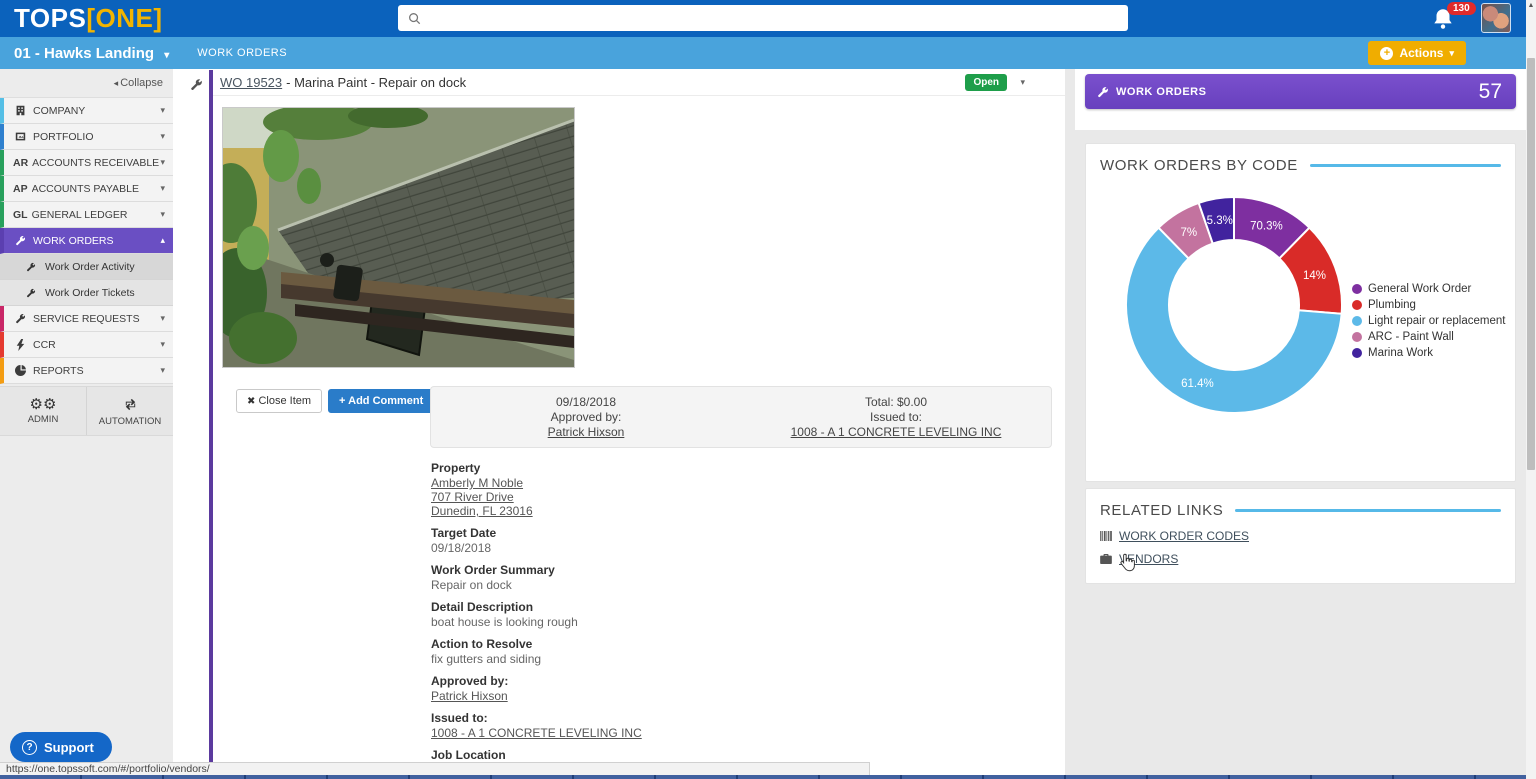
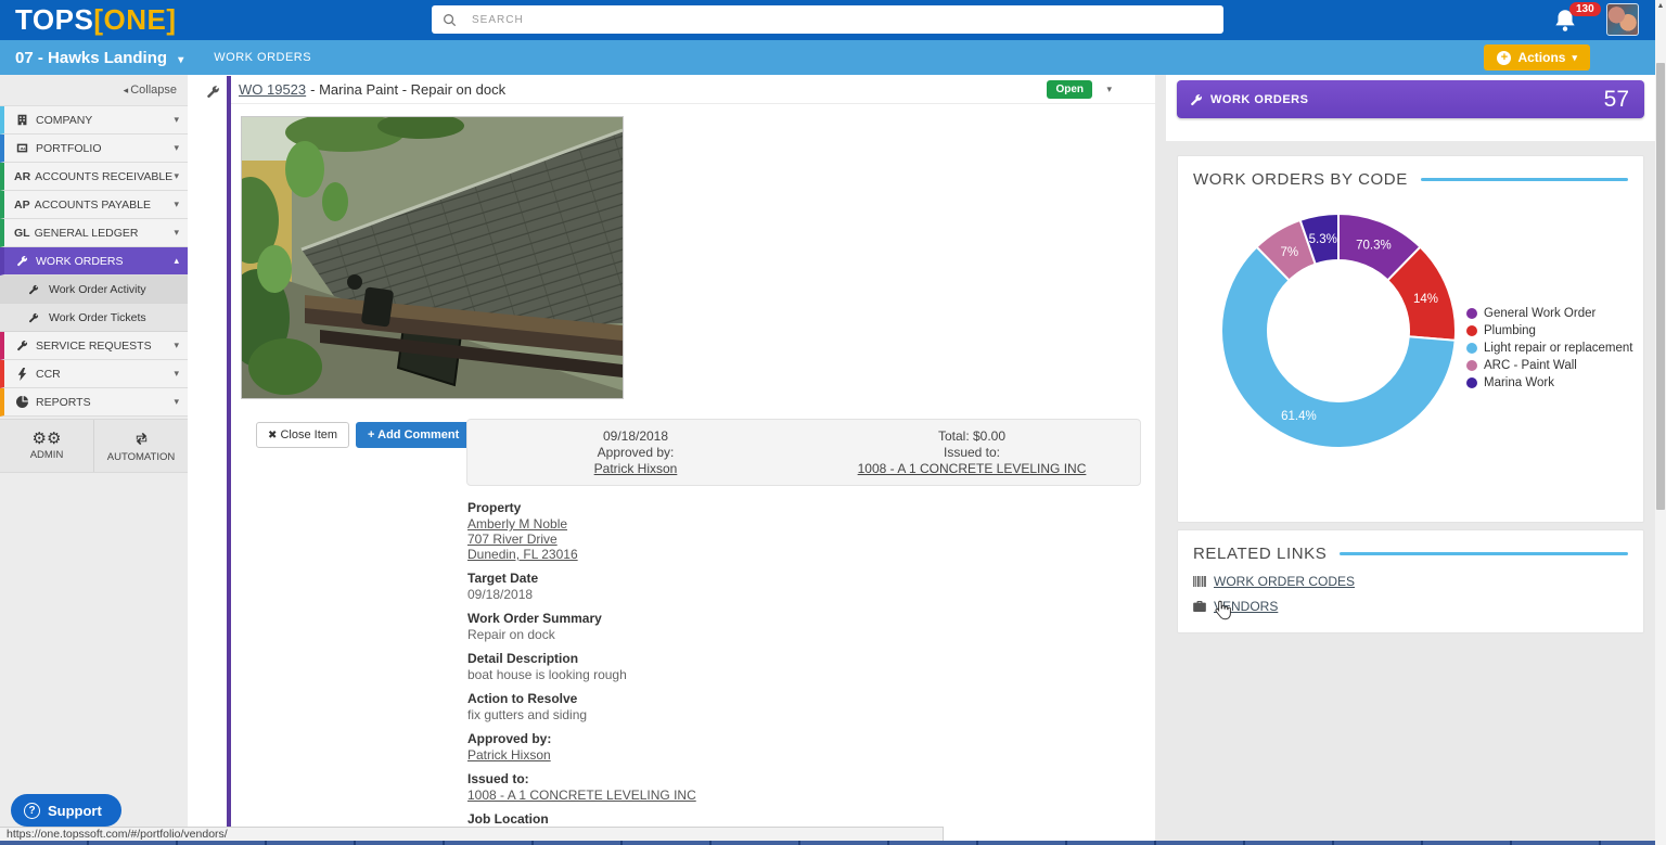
  TOPS[ONE]
+ SEARCH
  130
- 01 - Hawks Landing ▾
+ 07 - Hawks Landing ▾
  WORK ORDERS
  +
  Actions
  ▾
  ◂
  Collapse
  COMPANY
  ▾
  PORTFOLIO
  ▾
  AR
  ACCOUNTS RECEIVABLE
  ▾
  AP
  ACCOUNTS PAYABLE
  ▾
  GL
  GENERAL LEDGER
  ▾
  WORK ORDERS
  ▴
  Work Order Activity
  Work Order Tickets
  SERVICE REQUESTS
  ▾
  CCR
  ▾
  REPORTS
  ▾
  ⚙⚙
  ADMIN
  AUTOMATION
  ?
  Support
  WO 19523
  - Marina Paint - Repair on dock
  Open
  ▾
  ✖ Close Item
  + Add Comment
  09/18/2018
  Approved by:
  Patrick Hixson
  Total: $0.00
  Issued to:
  1008 - A 1 CONCRETE LEVELING INC
  Property
  Amberly M Noble
  707 River Drive
  Dunedin, FL 23016
  Target Date
  09/18/2018
  Work Order Summary
  Repair on dock
  Detail Description
  boat house is looking rough
  Action to Resolve
  fix gutters and siding
  Approved by:
  Patrick Hixson
  Issued to:
  1008 - A 1 CONCRETE LEVELING INC
  Job Location
  WORK ORDERS
  57
  WORK ORDERS BY CODE
  70.3%
  14%
  61.4%
  7%
  5.3%
  General Work Order
  Plumbing
  Light repair or replacement
  ARC - Paint Wall
  Marina Work
  RELATED LINKS
  WORK ORDER CODES
  VNDORS
  https://one.topssoft.com/#/portfolio/vendors/
